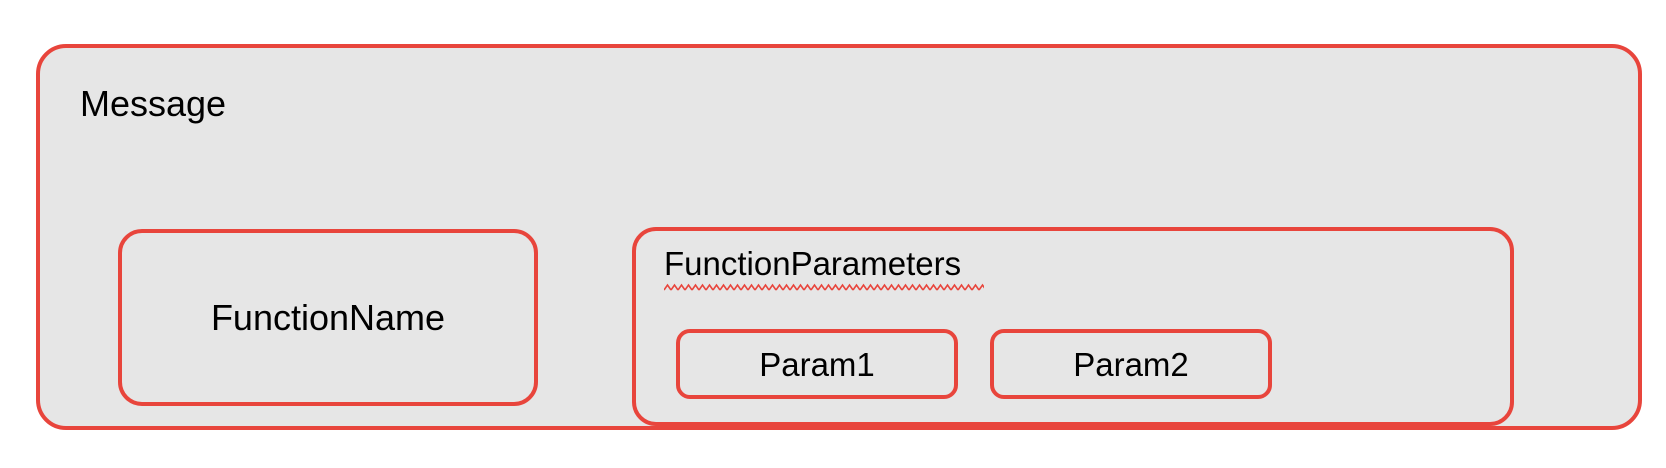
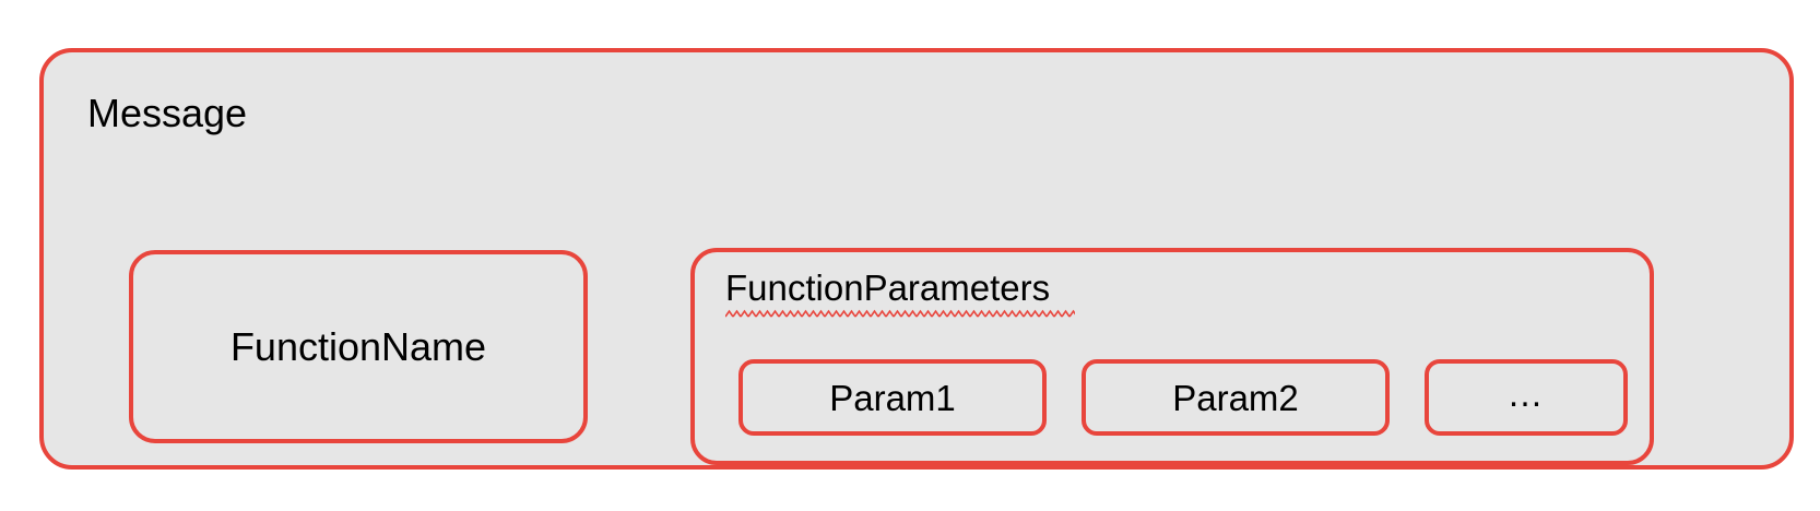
  Message
  FunctionName
  FunctionParameters
  Param1
  Param2
+ …
